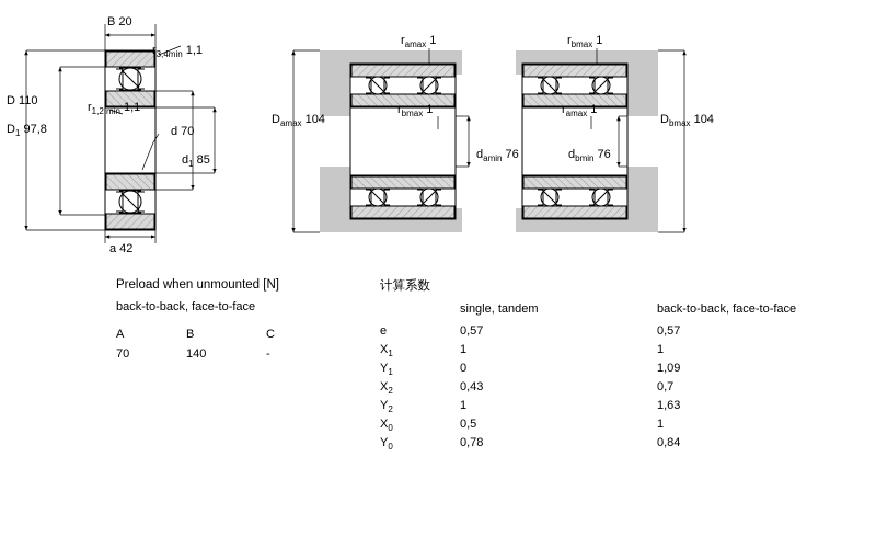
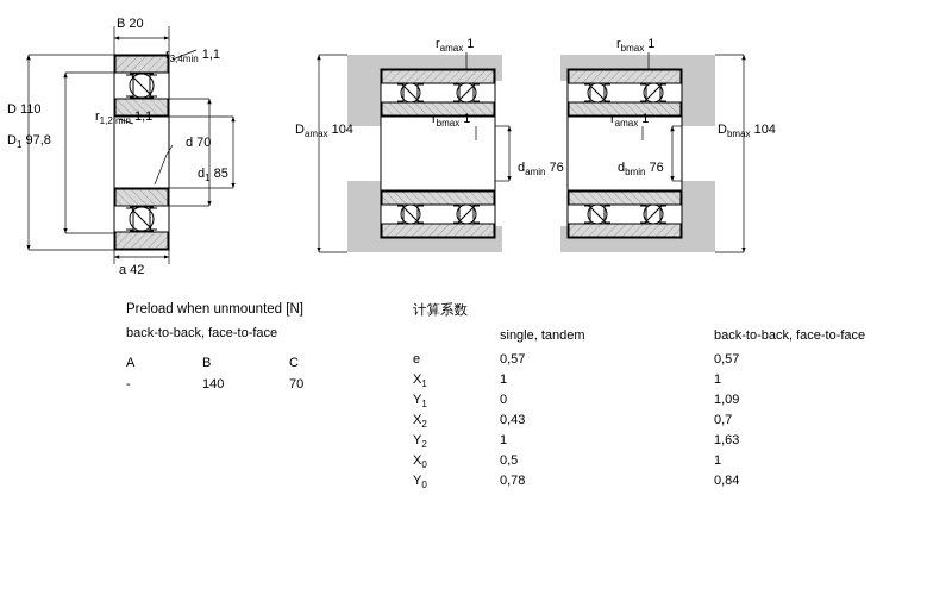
  B 20
  r3,4min 1,1
  D 110
  r1,2 min 1,1
  D1 97,8
  d 70
  d1 85
  a 42
  ramax 1
  rbmax 1
  Damax 104
  rbmax 1
  ramax 1
  Dbmax 104
  damin 76
  dbmin 76
  Preload when unmounted [N]
  back-to-back, face-to-face
  A
  B
  C
- 70
+ -
  140
- -
+ 70
  计算系数
  single, tandem
  back-to-back, face-to-face
  e
  0,57
  0,57
  X1
  1
  1
  Y1
  0
  1,09
  X2
  0,43
  0,7
  Y2
  1
  1,63
  X0
  0,5
  1
  Y0
  0,78
  0,84
